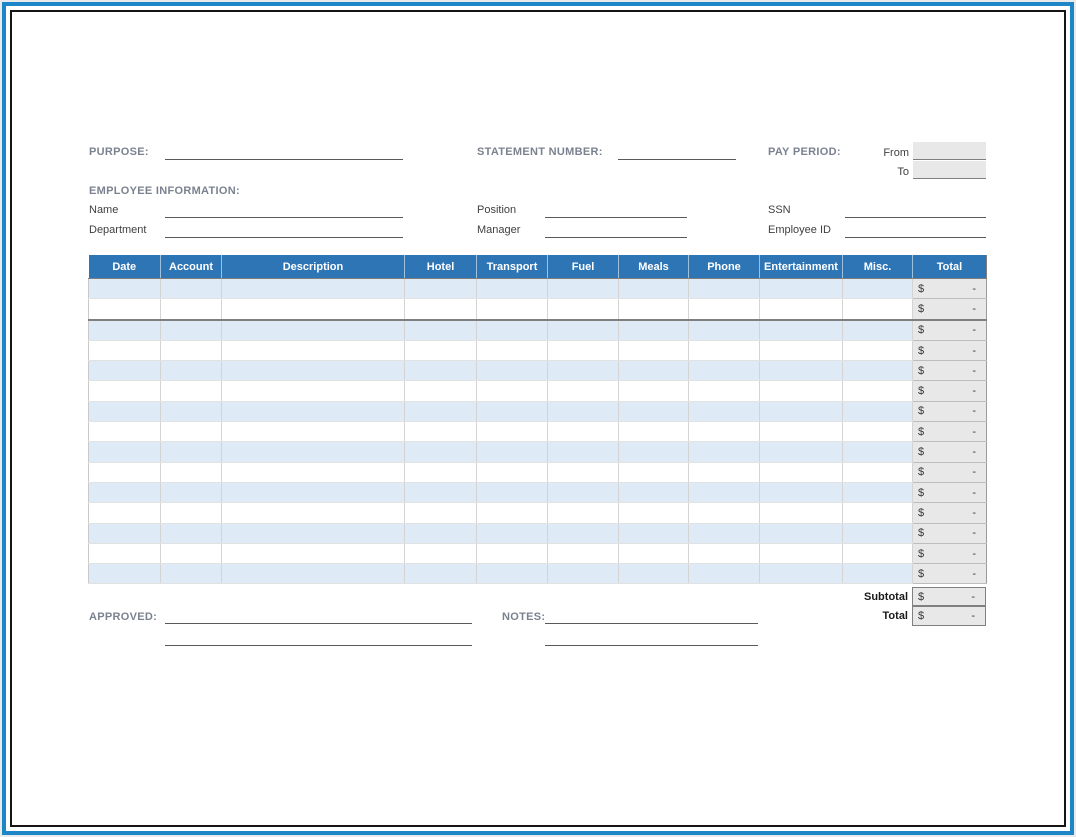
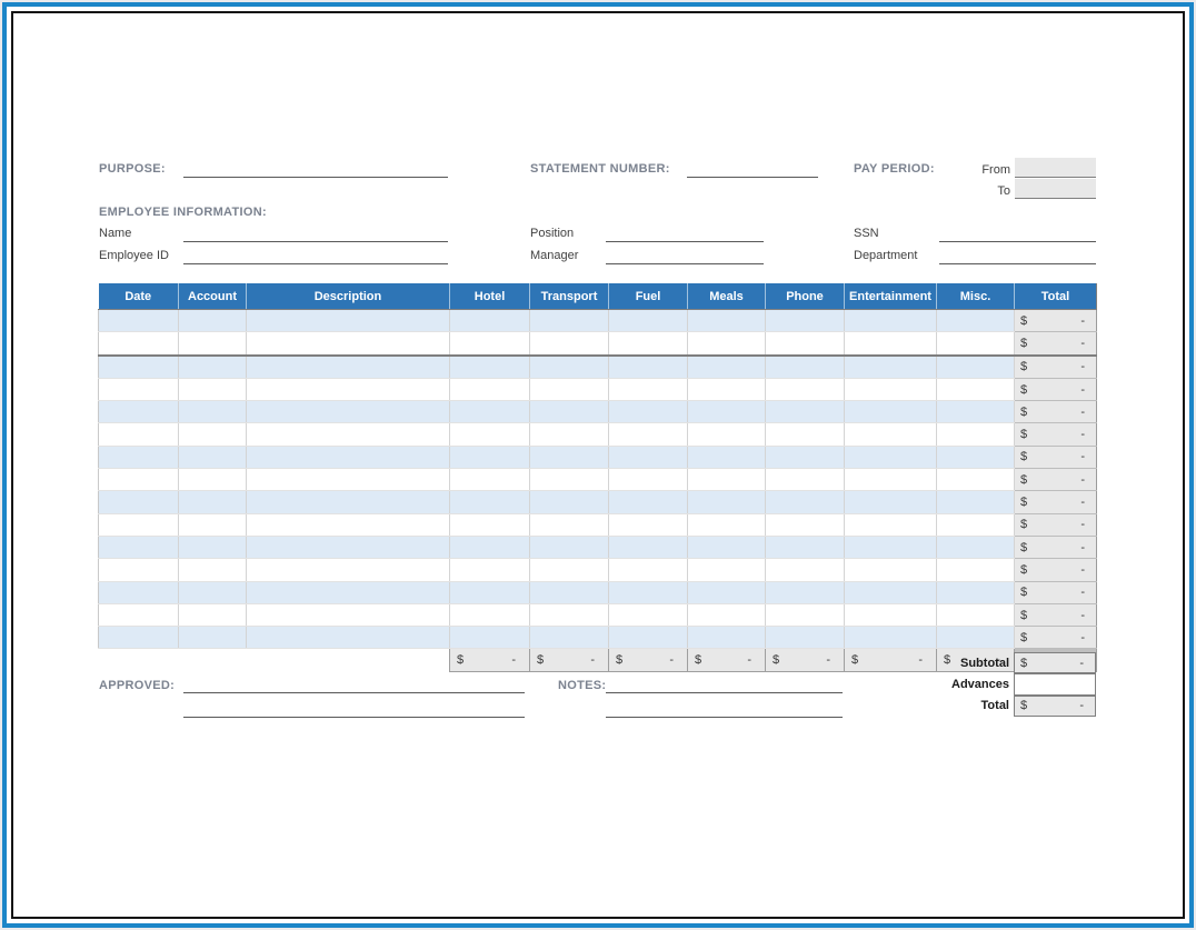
  PURPOSE:
  STATEMENT NUMBER:
  PAY PERIOD:
  From
  To
  EMPLOYEE INFORMATION:
  Name
  Position
  SSN
- Department
+ Employee ID
  Manager
- Employee ID
+ Department
  Date	Account	Description	Hotel	Transport	Fuel	Meals	Phone	Entertainment	Misc.	Total
  										$ -
  										$ -
  										$ -
  										$ -
  										$ -
  										$ -
  										$ -
  										$ -
  										$ -
  										$ -
  										$ -
  										$ -
  										$ -
  										$ -
  										$ -
+ 	$ -	$ -	$ -	$ -	$ -	$ -	$ -
  Subtotal
  $
  -
+ Advances
  Total
  $
  -
  APPROVED:
  NOTES:
